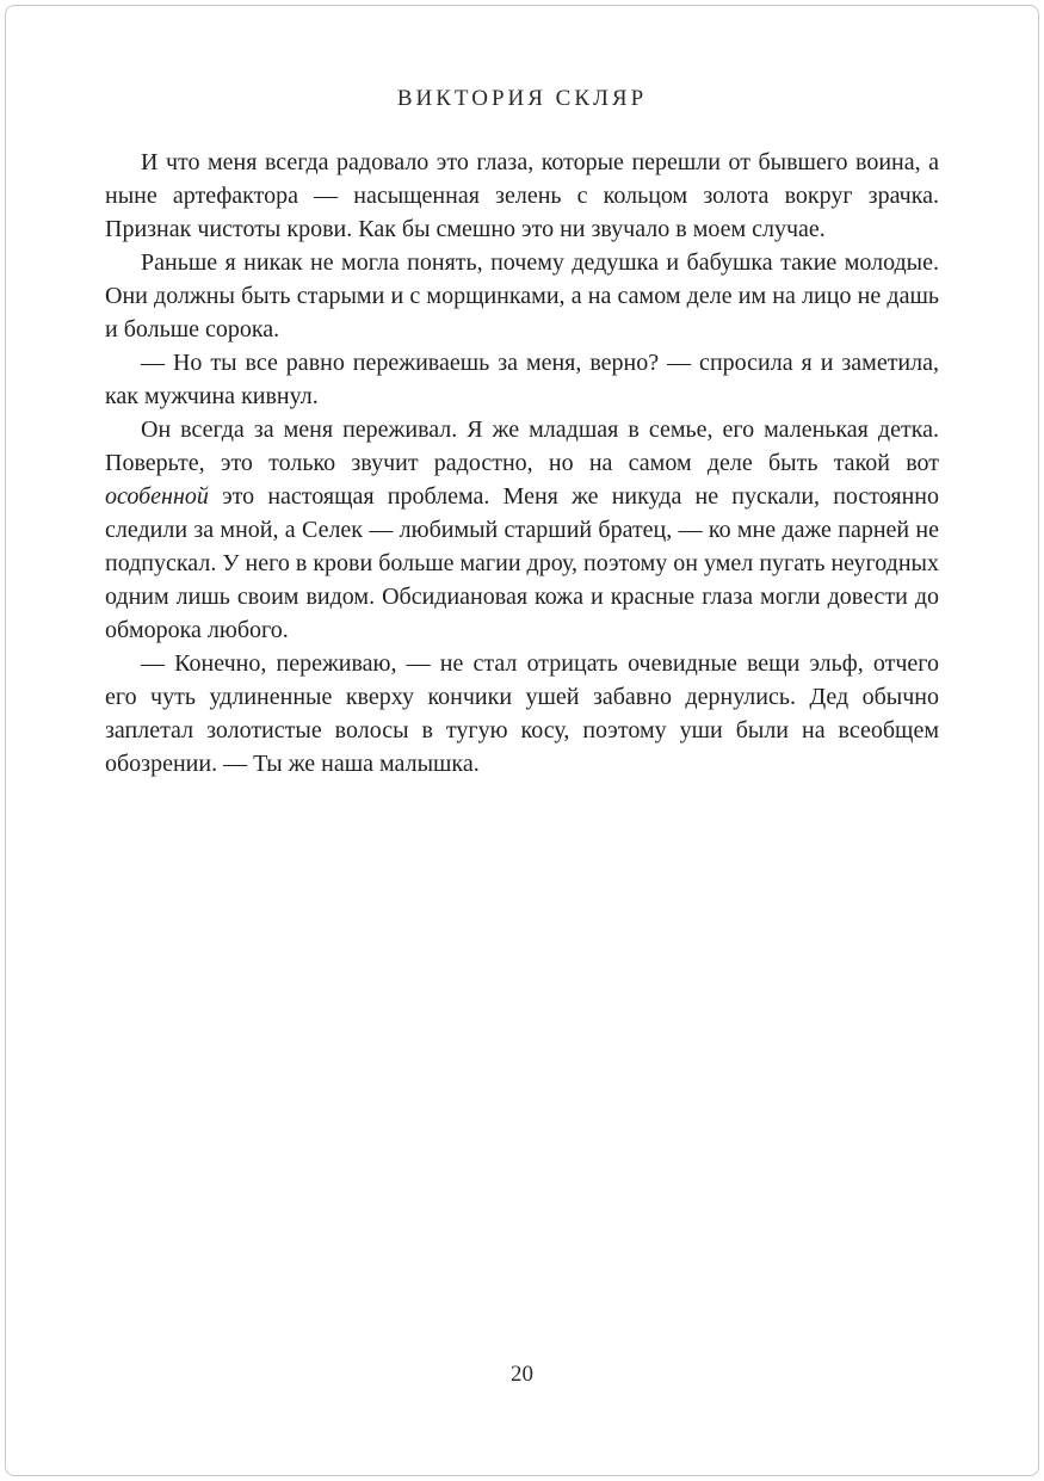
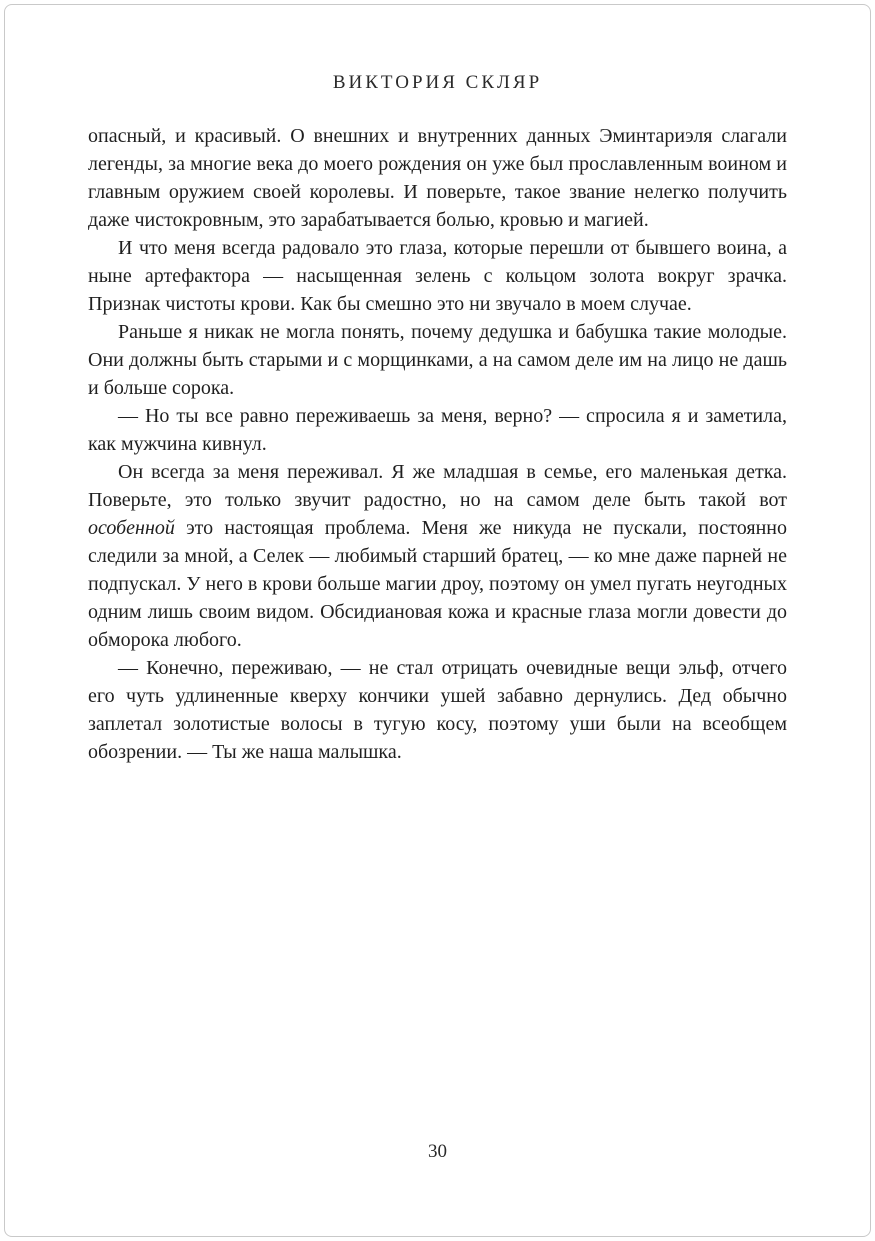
  ВИКТОРИЯ СКЛЯР
+ опасный, и красивый. О внешних и внутренних данных Эминтариэля слагали легенды, за многие века до моего рождения он уже был прославленным воином и главным оружием своей королевы. И поверьте, такое звание нелегко получить даже чистокровным, это зарабатывается болью, кровью и магией.
  И что меня всегда радовало это глаза, которые перешли от бывшего воина, а ныне артефактора — насыщенная зелень с кольцом золота вокруг зрачка. Признак чистоты крови. Как бы смешно это ни звучало в моем случае.
  Раньше я никак не могла понять, почему дедушка и бабушка такие молодые. Они должны быть старыми и с морщинками, а на самом деле им на лицо не дашь и больше сорока.
  — Но ты все равно переживаешь за меня, верно? — спросила я и заметила, как мужчина кивнул.
  Он всегда за меня переживал. Я же младшая в семье, его маленькая детка. Поверьте, это только звучит радостно, но на самом деле быть такой вот особенной это настоящая проблема. Меня же никуда не пускали, постоянно следили за мной, а Селек — любимый старший братец, — ко мне даже парней не подпускал. У него в крови больше магии дроу, поэтому он умел пугать неугодных одним лишь своим видом. Обсидиановая кожа и красные глаза могли довести до обморока любого.
  — Конечно, переживаю, — не стал отрицать очевидные вещи эльф, отчего его чуть удлиненные кверху кончики ушей забавно дернулись. Дед обычно заплетал золотистые волосы в тугую косу, поэтому уши были на всеобщем обозрении. — Ты же наша малышка.
- 20
+ 30
